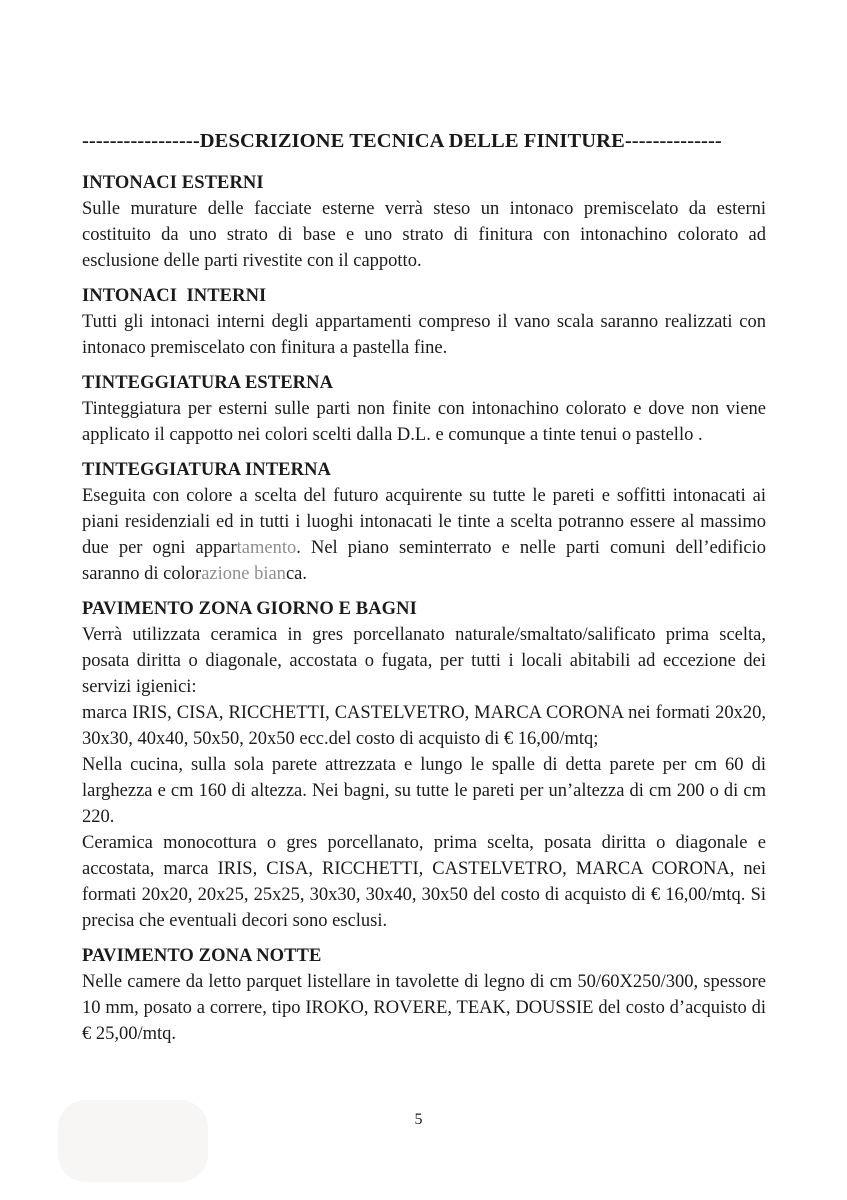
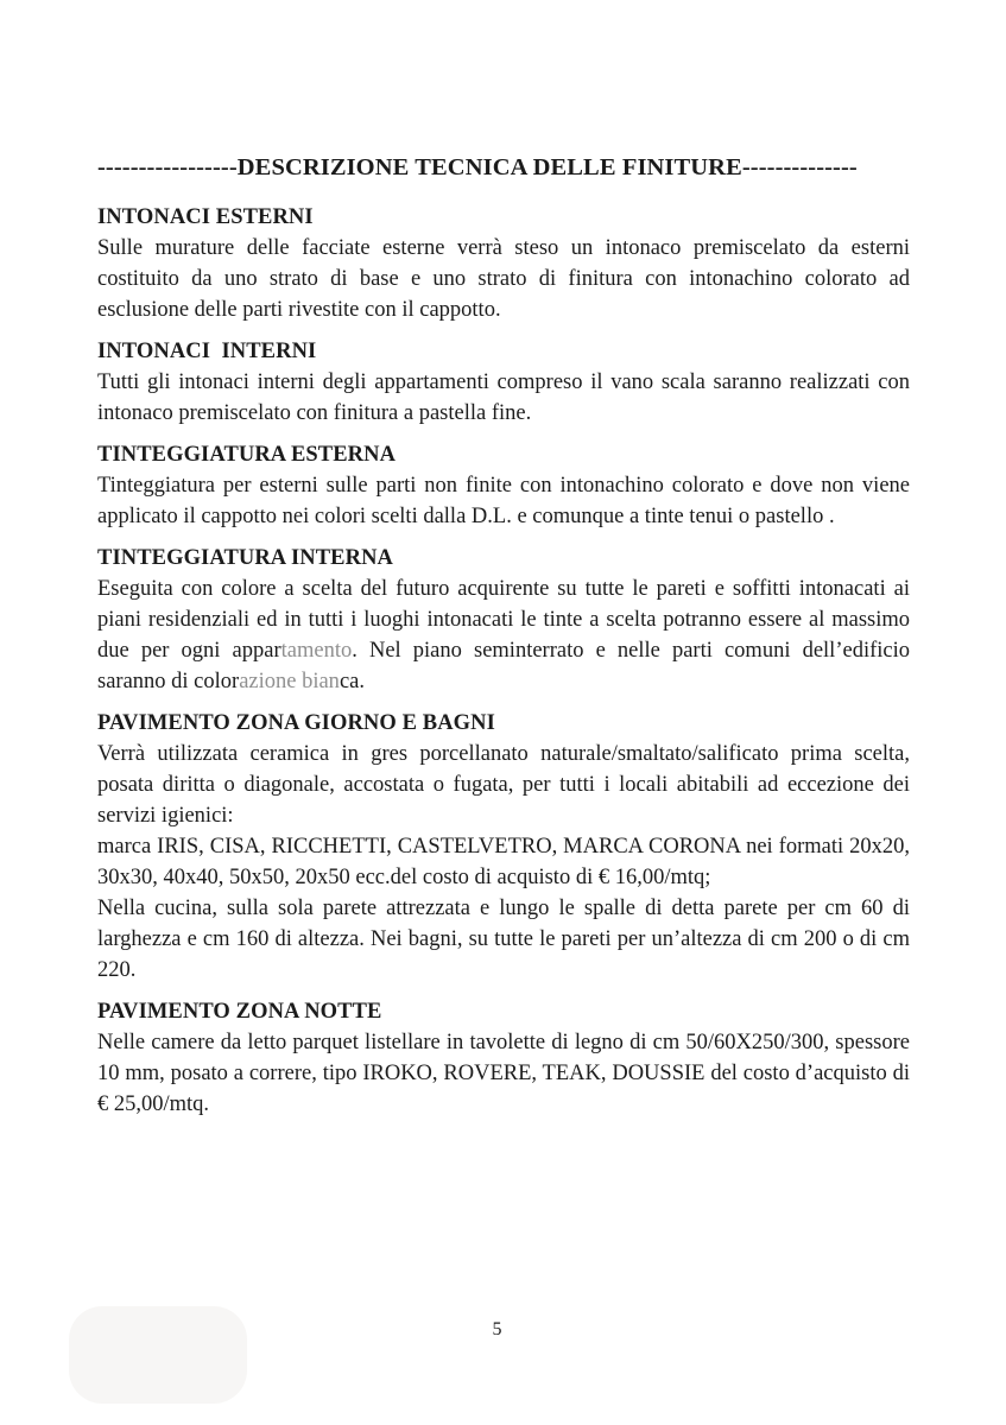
  -----------------DESCRIZIONE TECNICA DELLE FINITURE--------------
  INTONACI ESTERNI
  Sulle murature delle facciate esterne verrà steso un intonaco premiscelato da esterni costituito da uno strato di base e uno strato di finitura con intonachino colorato ad esclusione delle parti rivestite con il cappotto.
  INTONACI INTERNI
  Tutti gli intonaci interni degli appartamenti compreso il vano scala saranno realizzati con intonaco premiscelato con finitura a pastella fine.
  TINTEGGIATURA ESTERNA
  Tinteggiatura per esterni sulle parti non finite con intonachino colorato e dove non viene applicato il cappotto nei colori scelti dalla D.L. e comunque a tinte tenui o pastello .
  TINTEGGIATURA INTERNA
  Eseguita con colore a scelta del futuro acquirente su tutte le pareti e soffitti intonacati ai piani residenziali ed in tutti i luoghi intonacati le tinte a scelta potranno essere al massimo due per ogni appartamento. Nel piano seminterrato e nelle parti comuni dell’edificio saranno di colorazione bianca.
  PAVIMENTO ZONA GIORNO E BAGNI
  Verrà utilizzata ceramica in gres porcellanato naturale/smaltato/salificato prima scelta, posata diritta o diagonale, accostata o fugata, per tutti i locali abitabili ad eccezione dei servizi igienici:
  marca IRIS, CISA, RICCHETTI, CASTELVETRO, MARCA CORONA nei formati 20x20, 30x30, 40x40, 50x50, 20x50 ecc.del costo di acquisto di € 16,00/mtq;
  Nella cucina, sulla sola parete attrezzata e lungo le spalle di detta parete per cm 60 di larghezza e cm 160 di altezza. Nei bagni, su tutte le pareti per un’altezza di cm 200 o di cm 220.
- Ceramica monocottura o gres porcellanato, prima scelta, posata diritta o diagonale e accostata, marca IRIS, CISA, RICCHETTI, CASTELVETRO, MARCA CORONA, nei formati 20x20, 20x25, 25x25, 30x30, 30x40, 30x50 del costo di acquisto di € 16,00/mtq. Si precisa che eventuali decori sono esclusi.
  PAVIMENTO ZONA NOTTE
  Nelle camere da letto parquet listellare in tavolette di legno di cm 50/60X250/300, spessore 10 mm, posato a correre, tipo IROKO, ROVERE, TEAK, DOUSSIE del costo d’acquisto di € 25,00/mtq.
  5
